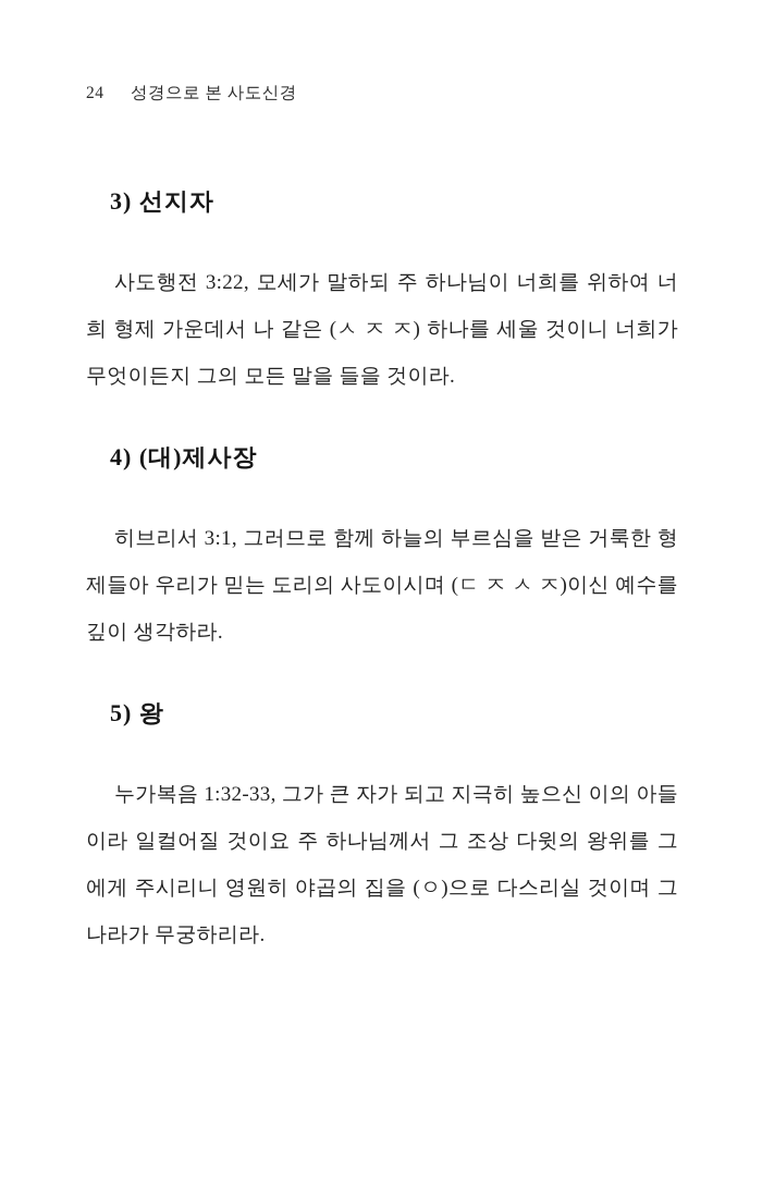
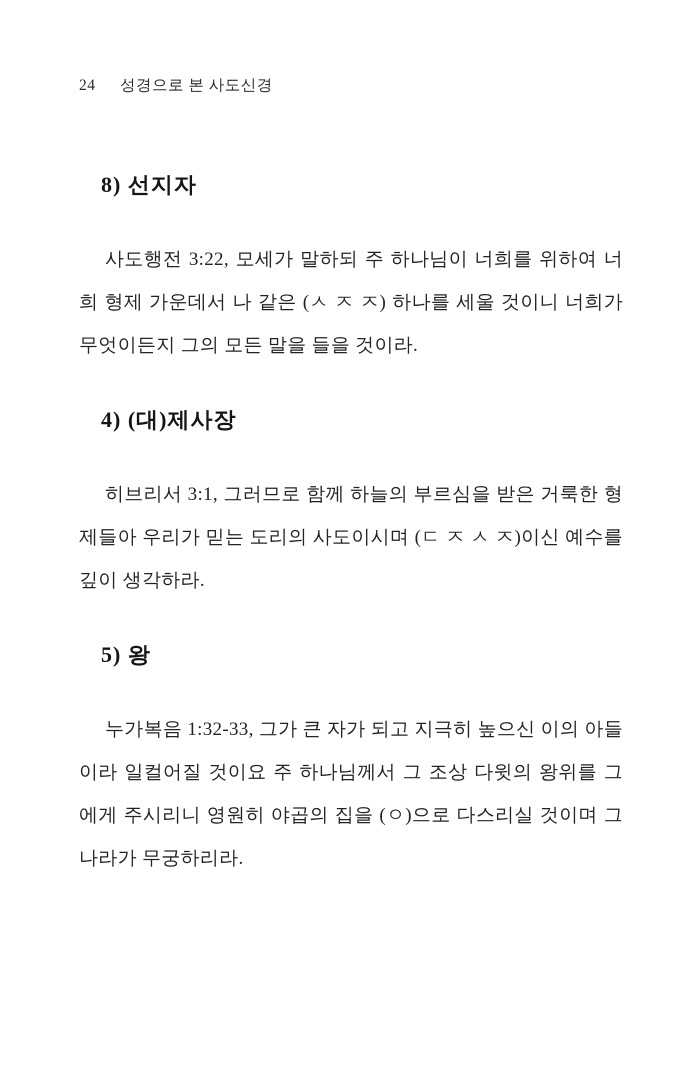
  24
  성경으로 본 사도신경
- 3) 선지자
+ 8) 선지자
  사도행전 3:22, 모세가 말하되 주 하나님이 너희를 위하여 너희 형제 가운데서 나 같은 (ㅅ ㅈ ㅈ) 하나를 세울 것이니 너희가 무엇이든지 그의 모든 말을 들을 것이라.
  4) (대)제사장
  히브리서 3:1, 그러므로 함께 하늘의 부르심을 받은 거룩한 형제들아 우리가 믿는 도리의 사도이시며 (ㄷ ㅈ ㅅ ㅈ)이신 예수를 깊이 생각하라.
  5) 왕
  누가복음 1:32-33, 그가 큰 자가 되고 지극히 높으신 이의 아들이라 일컬어질 것이요 주 하나님께서 그 조상 다윗의 왕위를 그에게 주시리니 영원히 야곱의 집을 (ㅇ)으로 다스리실 것이며 그 나라가 무궁하리라.
